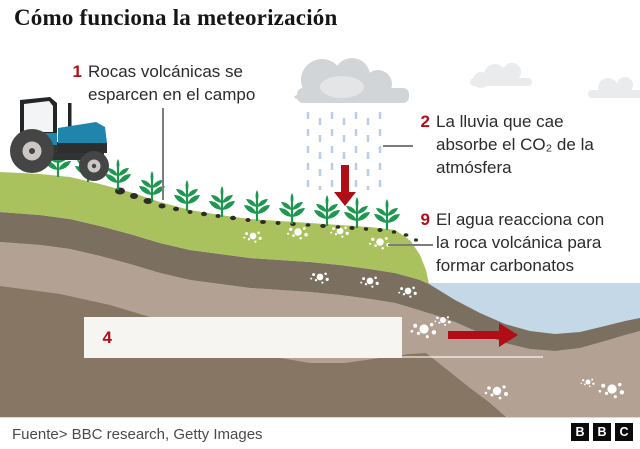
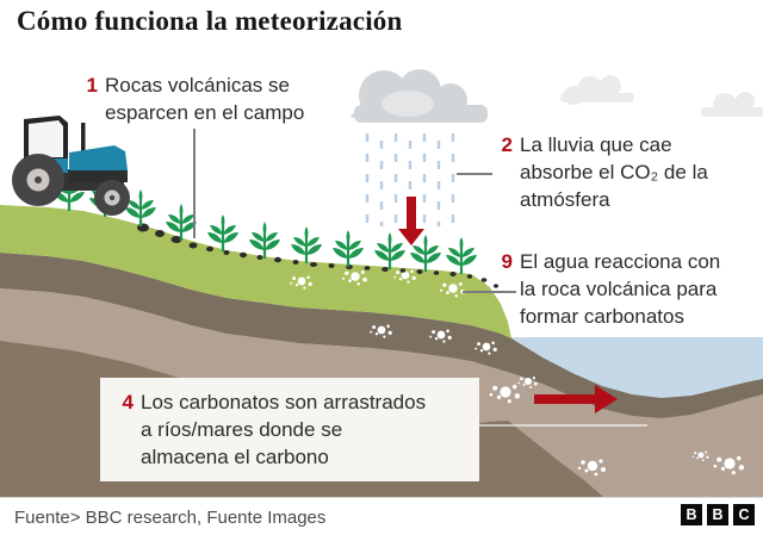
  Cómo funciona la meteorización
  1
  Rocas volcánicas se
  esparcen en el campo
  2
  La lluvia que cae
  absorbe el CO₂ de la
  atmósfera
  9
  El agua reacciona con
  la roca volcánica para
  formar carbonatos
  4
+ Los carbonatos son arrastrados
+ a ríos/mares donde se
+ almacena el carbono
- Fuente> BBC research, Getty Images
+ Fuente> BBC research, Fuente Images
  B
  B
  C
